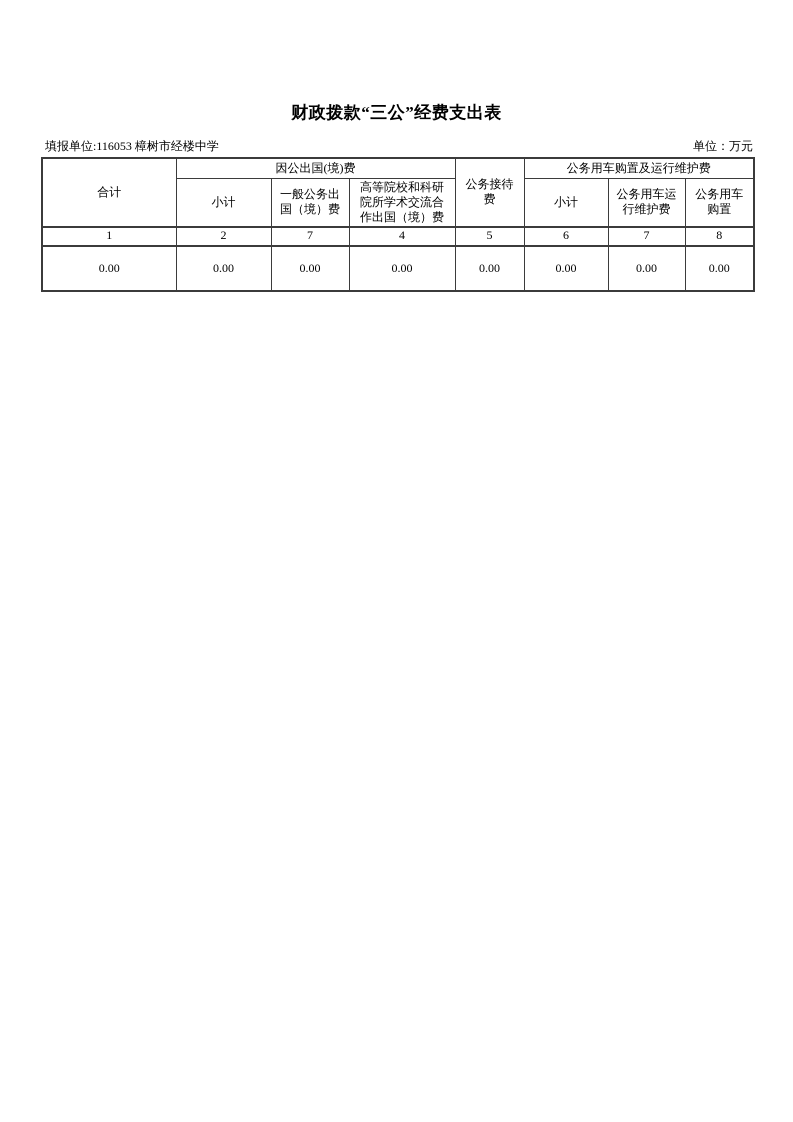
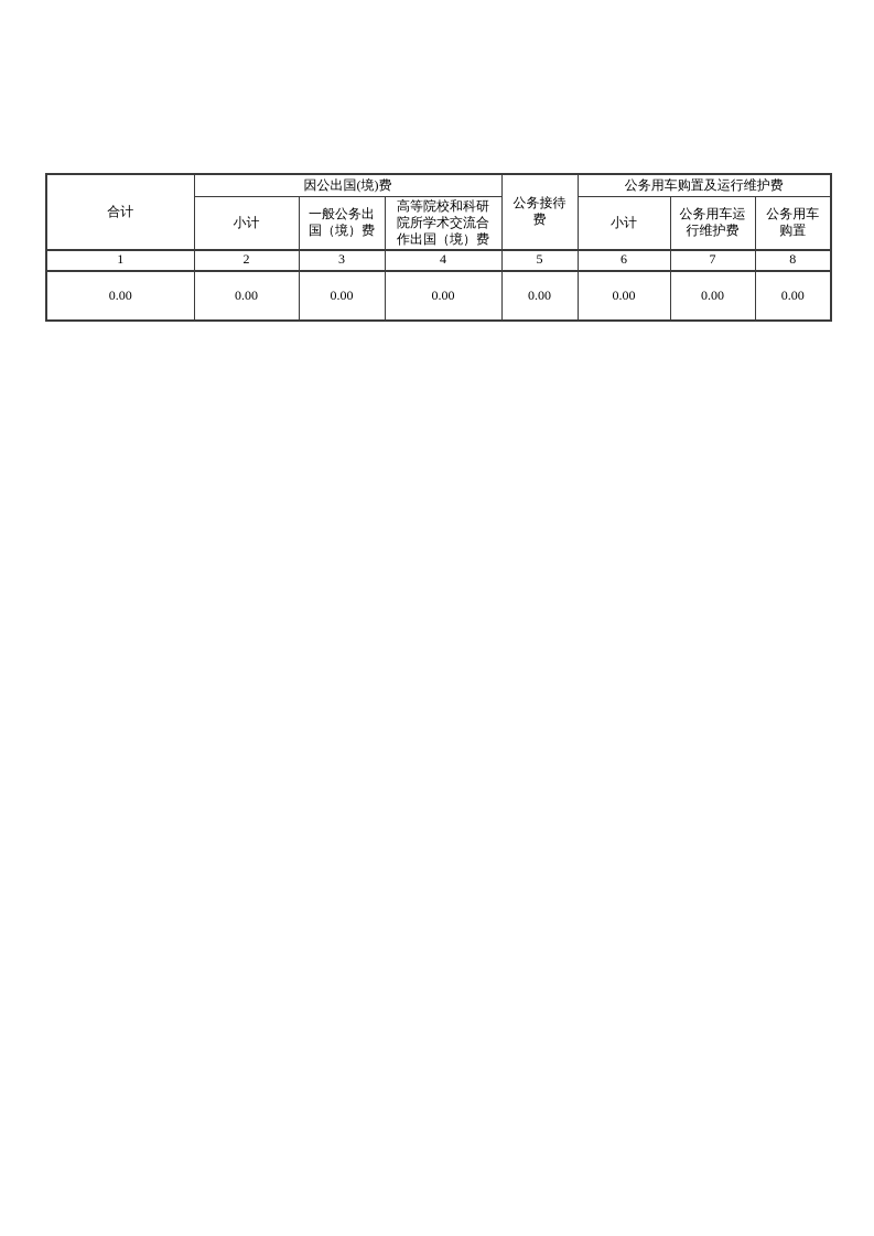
- 财政拨款“三公”经费支出表
- 填报单位:116053 樟树市经楼中学
- 单位：万元
  合计	因公出国(境)费	公务接待 费	公务用车购置及运行维护费
  小计	一般公务出 国（境）费	高等院校和科研 院所学术交流合 作出国（境）费	小计	公务用车运 行维护费	公务用车 购置
- 1	2	7	4	5	6	7	8
+ 1	2	3	4	5	6	7	8
  0.00	0.00	0.00	0.00	0.00	0.00	0.00	0.00
